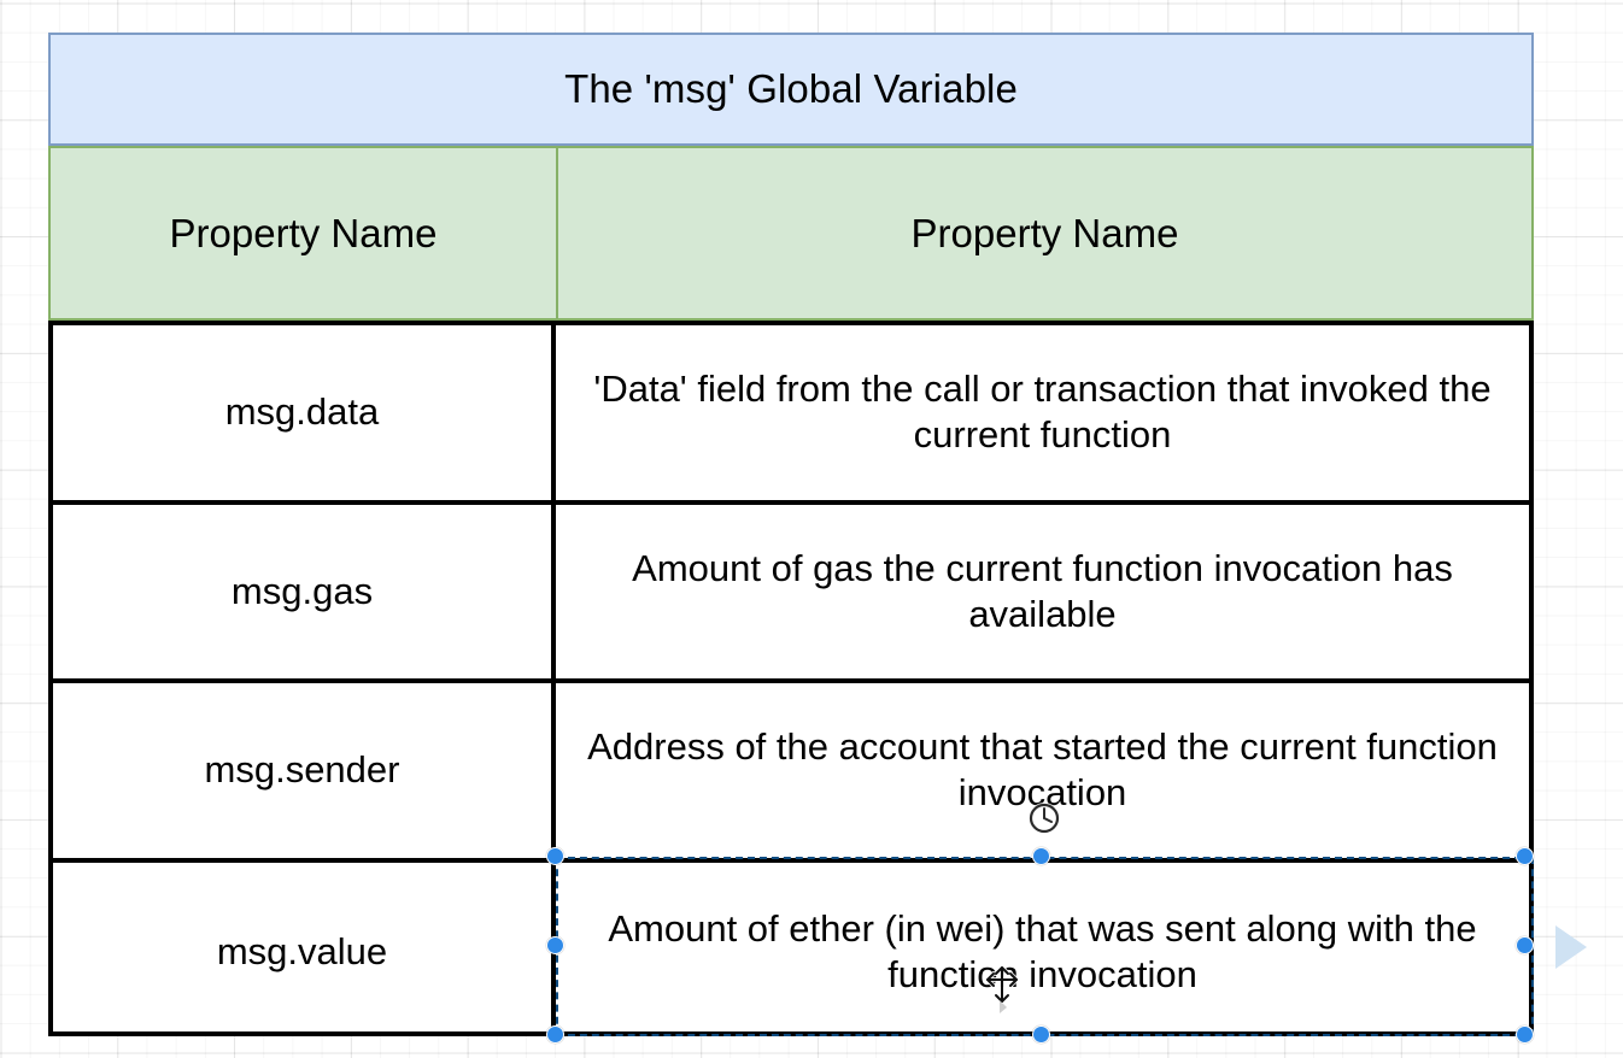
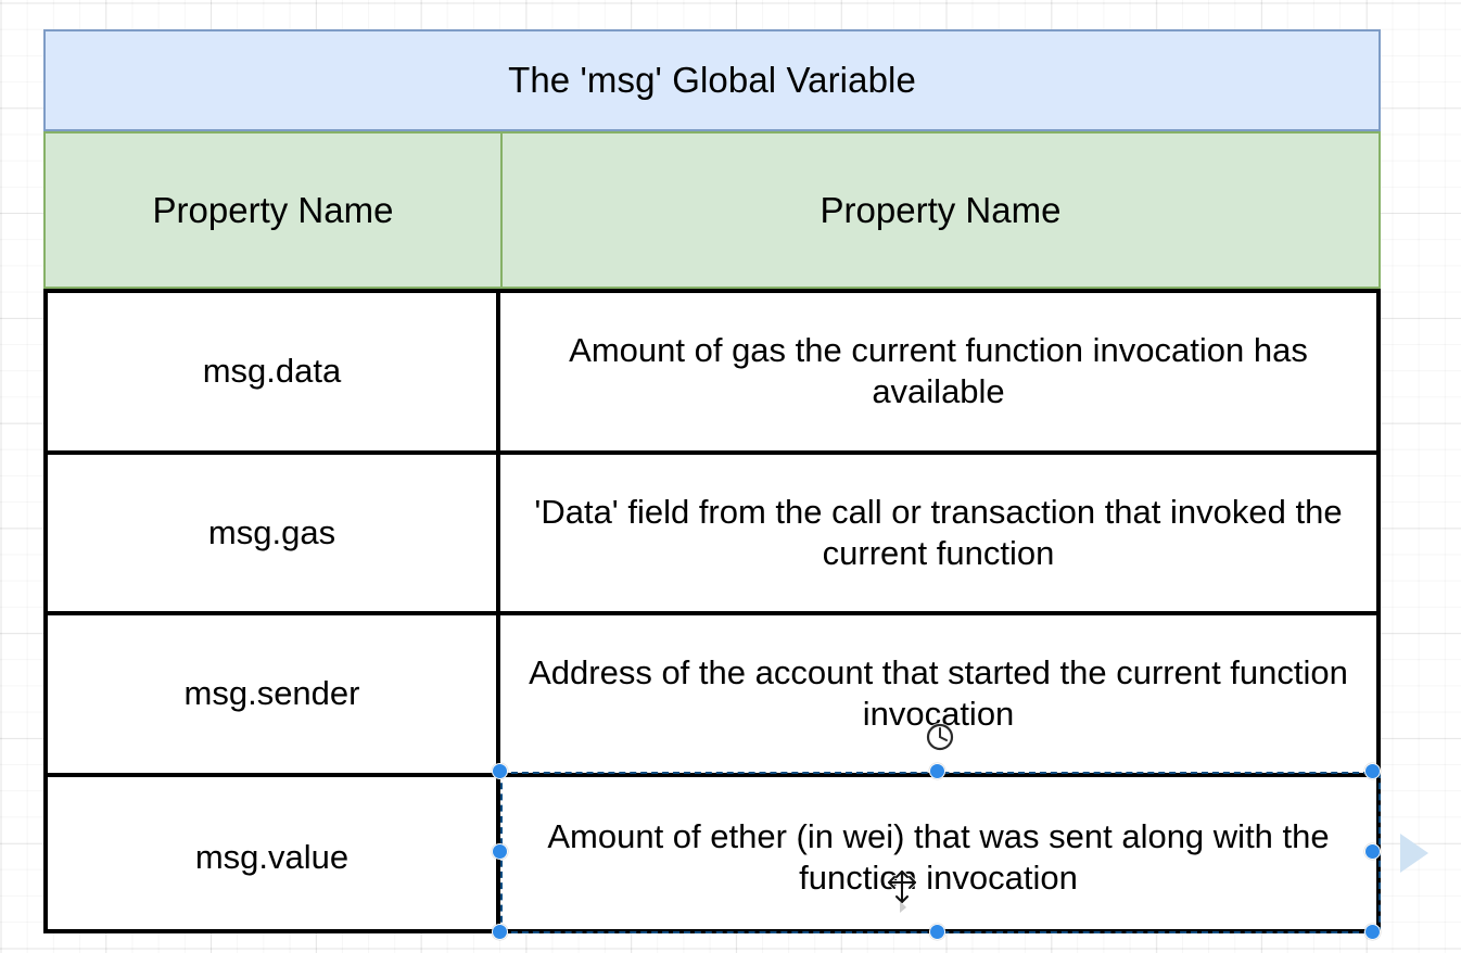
  The 'msg' Global Variable
  Property Name
  Property Name
  msg.data
- 'Data' field from the call or transaction that invoked the current function
+ Amount of gas the current function invocation has available
  msg.gas
- Amount of gas the current function invocation has available
+ 'Data' field from the call or transaction that invoked the current function
  msg.sender
  Address of the account that started the current function invocation
  msg.value
  Amount of ether (in wei) that was sent along with the functio invocation
